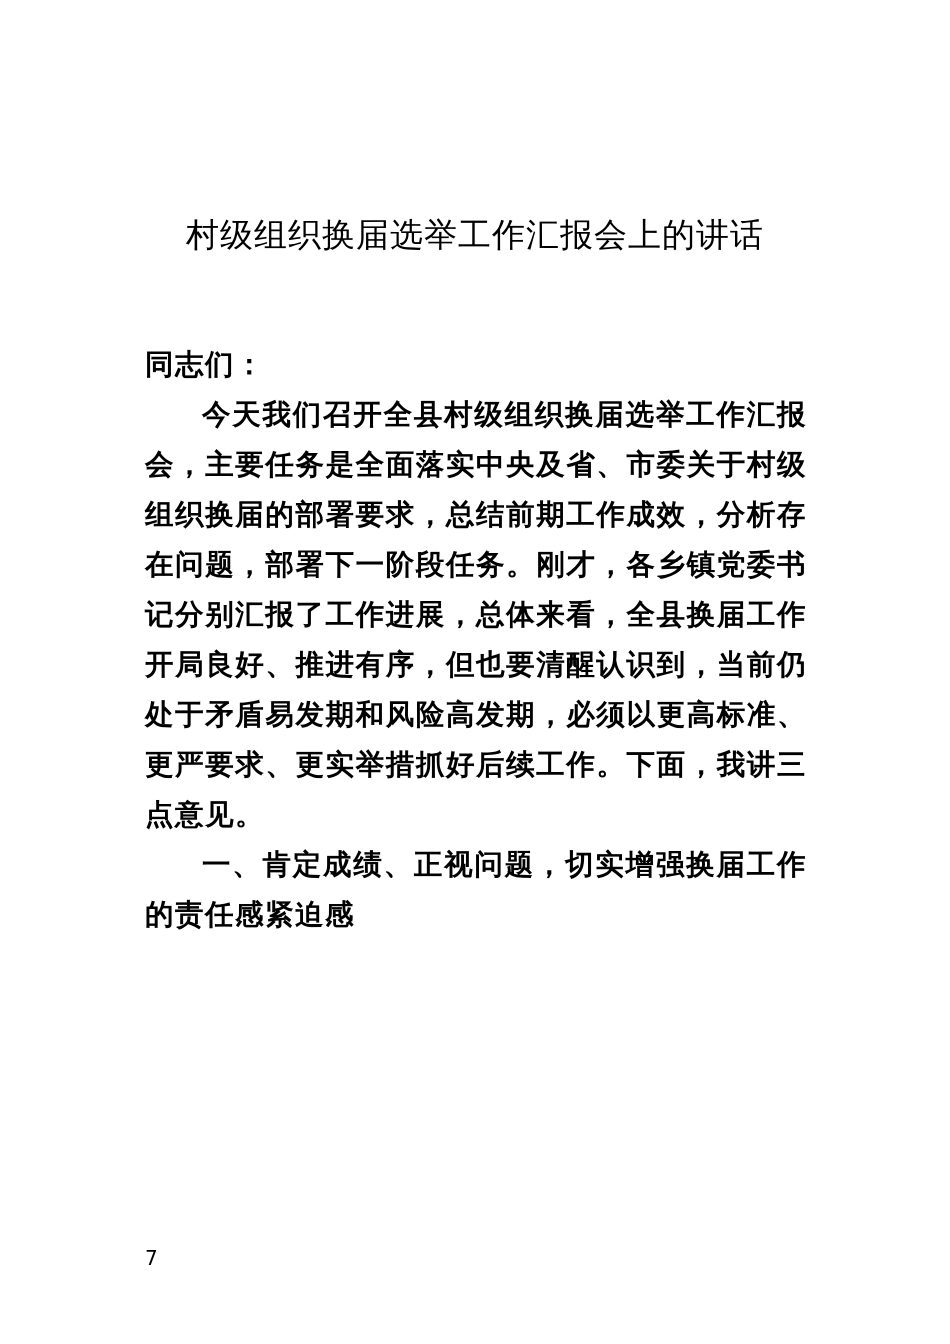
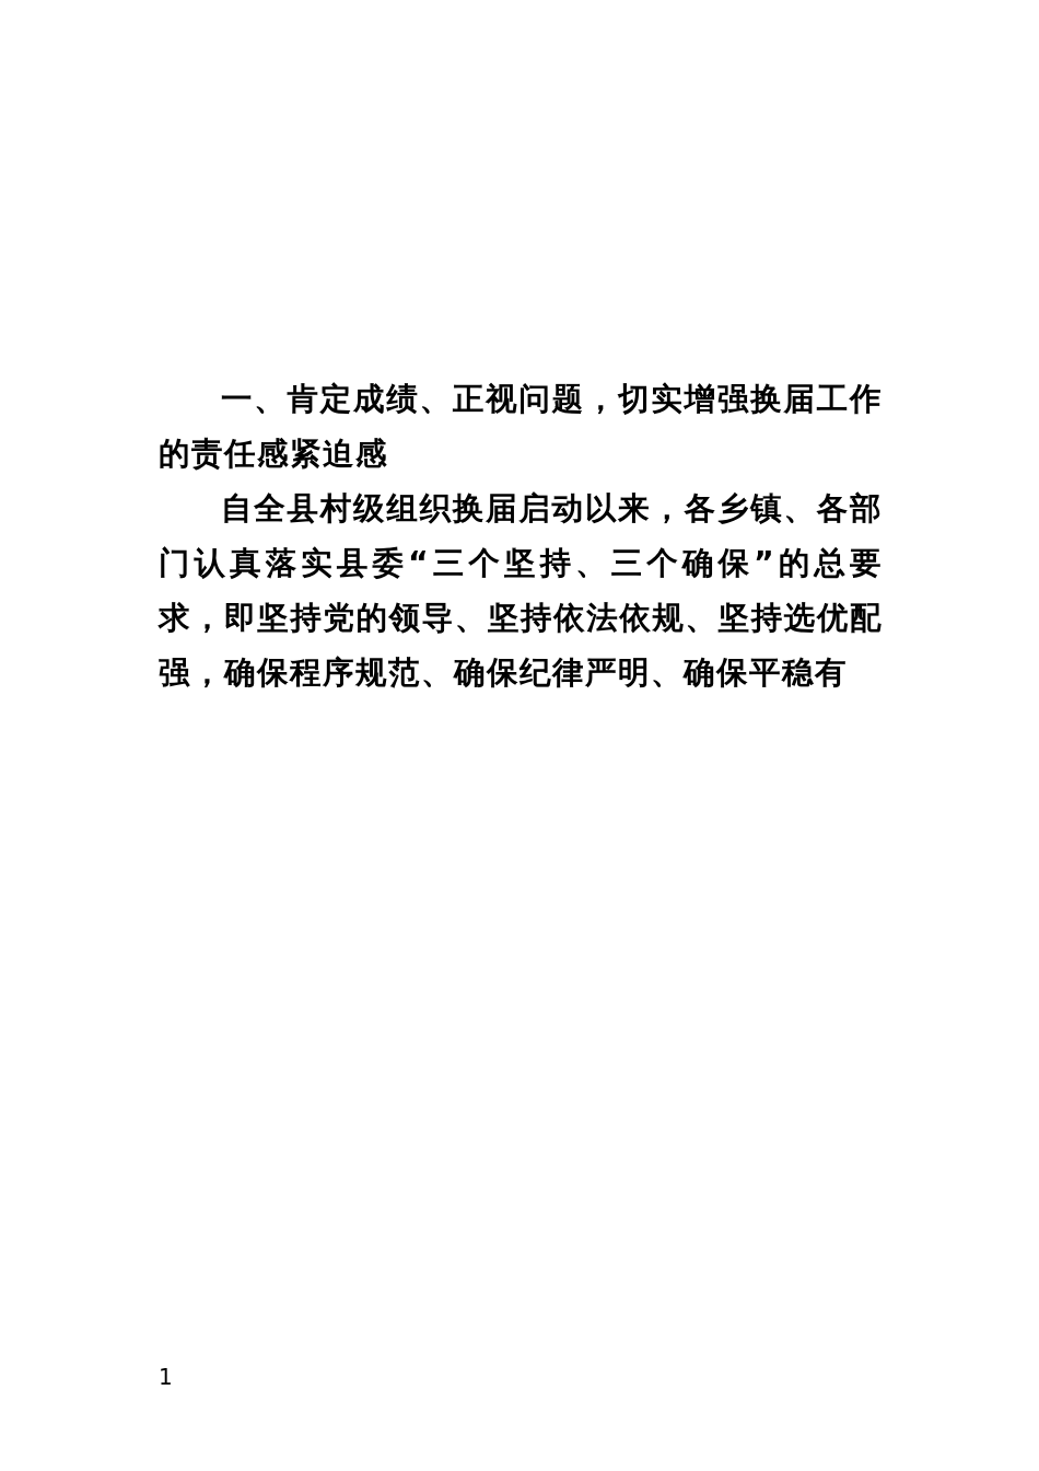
- 村级组织换届选举工作汇报会上的讲话
- 同志们：
- 今天我们召开全县村级组织换届选举工作汇报会，主要任务是全面落实中央及省、市委关于村级组织换届的部署要求，总结前期工作成效，分析存在问题，部署下一阶段任务。刚才，各乡镇党委书记分别汇报了工作进展，总体来看，全县换届工作开局良好、推进有序，但也要清醒认识到，当前仍处于矛盾易发期和风险高发期，必须以更高标准、更严要求、更实举措抓好后续工作。下面，我讲三点意见。
  一、肯定成绩、正视问题，切实增强换届工作的责任感紧迫感
+ 自全县村级组织换届启动以来，各乡镇、各部门认真落实县委“三个坚持、三个确保”的总要求，即坚持党的领导、坚持依法依规、坚持选优配强，确保程序规范、确保纪律严明、确保平稳有
- 7
+ 1
